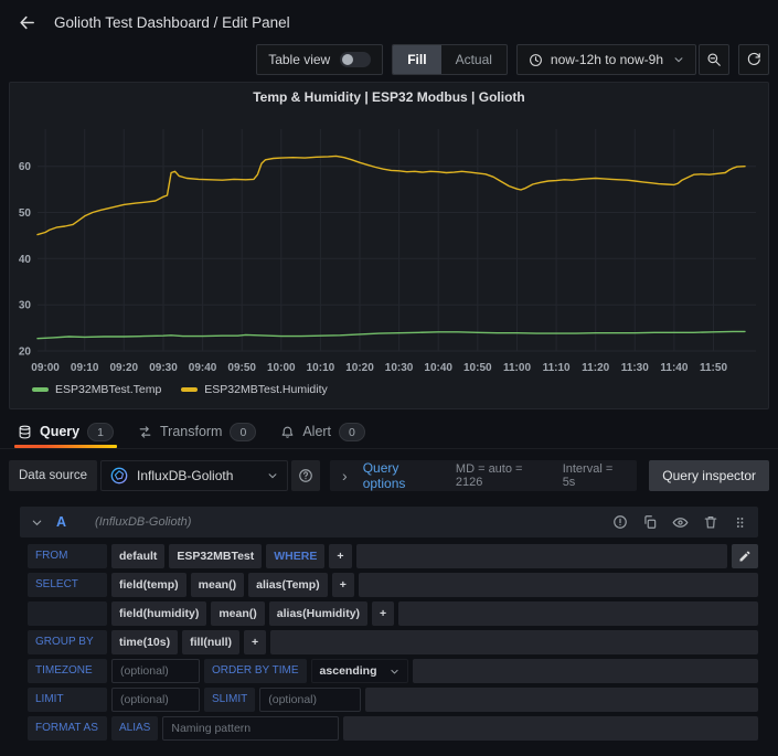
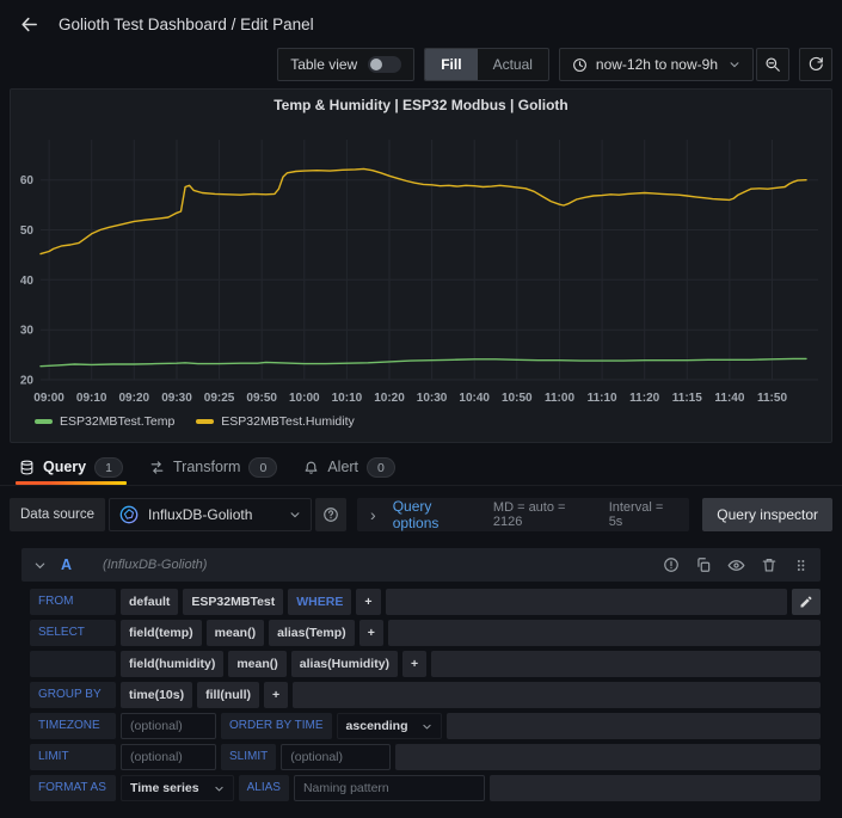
  Golioth Test Dashboard / Edit Panel
  Table view
  Fill
  Actual
  now-12h to now-9h
  Temp & Humidity | ESP32 Modbus | Golioth
  09:00
  09:10
  09:20
  09:30
- 09:40
+ 09:25
  09:50
  10:00
  10:10
  10:20
  10:30
  10:40
  10:50
  11:00
  11:10
  11:20
- 11:30
+ 11:15
  11:40
  11:50
  20
  30
  40
  50
  60
  ESP32MBTest.Temp
  ESP32MBTest.Humidity
  Query
  1
  Transform
  0
  Alert
  0
  Data source
  InfluxDB-Golioth
  ›
  Query options
  MD = auto = 2126
  Interval = 5s
  Query inspector
  A
  (InfluxDB-Golioth)
  FROM
  default
  ESP32MBTest
  WHERE
  +
  SELECT
  field(temp)
  mean()
  alias(Temp)
  +
  field(humidity)
  mean()
  alias(Humidity)
  +
  GROUP BY
  time(10s)
  fill(null)
  +
  TIMEZONE
  (optional)
  ORDER BY TIME
  ascending
  LIMIT
  (optional)
  SLIMIT
  (optional)
  FORMAT AS
+ Time series
  ALIAS
  Naming pattern
